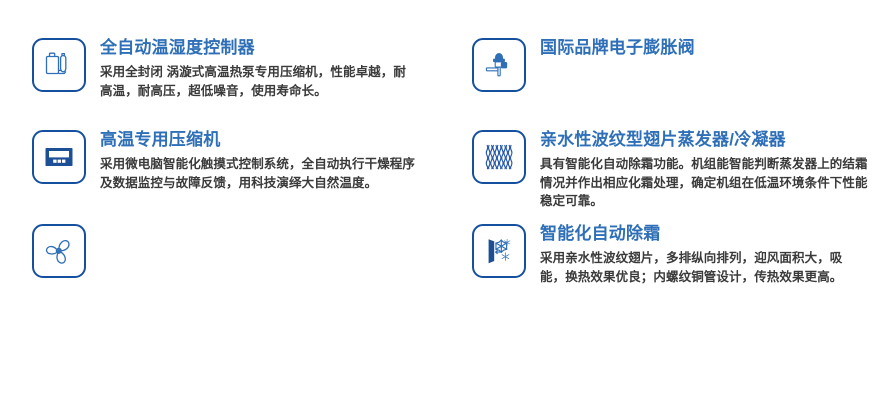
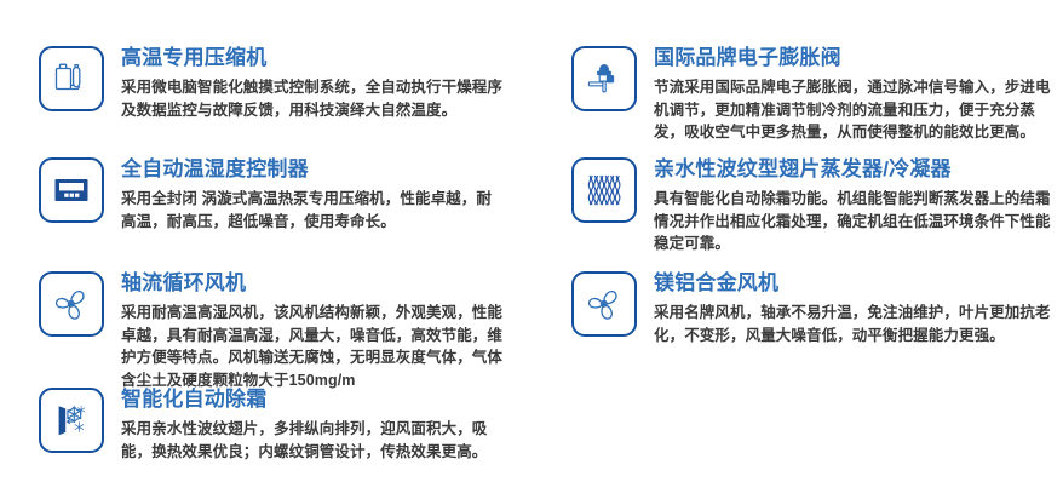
- 全自动温湿度控制器
+ 高温专用压缩机
- 采用全封闭 涡漩式高温热泵专用压缩机，性能卓越，耐高温，耐高压，超低噪音，使用寿命长。
+ 采用微电脑智能化触摸式控制系统，全自动执行干燥程序及数据监控与故障反馈，用科技演绎大自然温度。
  国际品牌电子膨胀阀
+ 节流采用国际品牌电子膨胀阀，通过脉冲信号输入，步进电机调节，更加精准调节制冷剂的流量和压力，便于充分蒸发，吸收空气中更多热量，从而使得整机的能效比更高。
- 高温专用压缩机
+ 全自动温湿度控制器
- 采用微电脑智能化触摸式控制系统，全自动执行干燥程序及数据监控与故障反馈，用科技演绎大自然温度。
+ 采用全封闭 涡漩式高温热泵专用压缩机，性能卓越，耐高温，耐高压，超低噪音，使用寿命长。
  亲水性波纹型翅片蒸发器/冷凝器
  具有智能化自动除霜功能。机组能智能判断蒸发器上的结霜情况并作出相应化霜处理，确定机组在低温环境条件下性能稳定可靠。
+ 轴流循环风机
+ 采用耐高温高湿风机，该风机结构新颖，外观美观，性能卓越，具有耐高温高湿，风量大，噪音低，高效节能，维护方便等特点。风机输送无腐蚀，无明显灰度气体，气体含尘土及硬度颗粒物大于150mg/m
+ 镁铝合金风机
+ 采用名牌风机，轴承不易升温，免注油维护，叶片更加抗老化，不变形，风量大噪音低，动平衡把握能力更强。
  智能化自动除霜
  采用亲水性波纹翅片，多排纵向排列，迎风面积大，吸能，换热效果优良；内螺纹铜管设计，传热效果更高。
